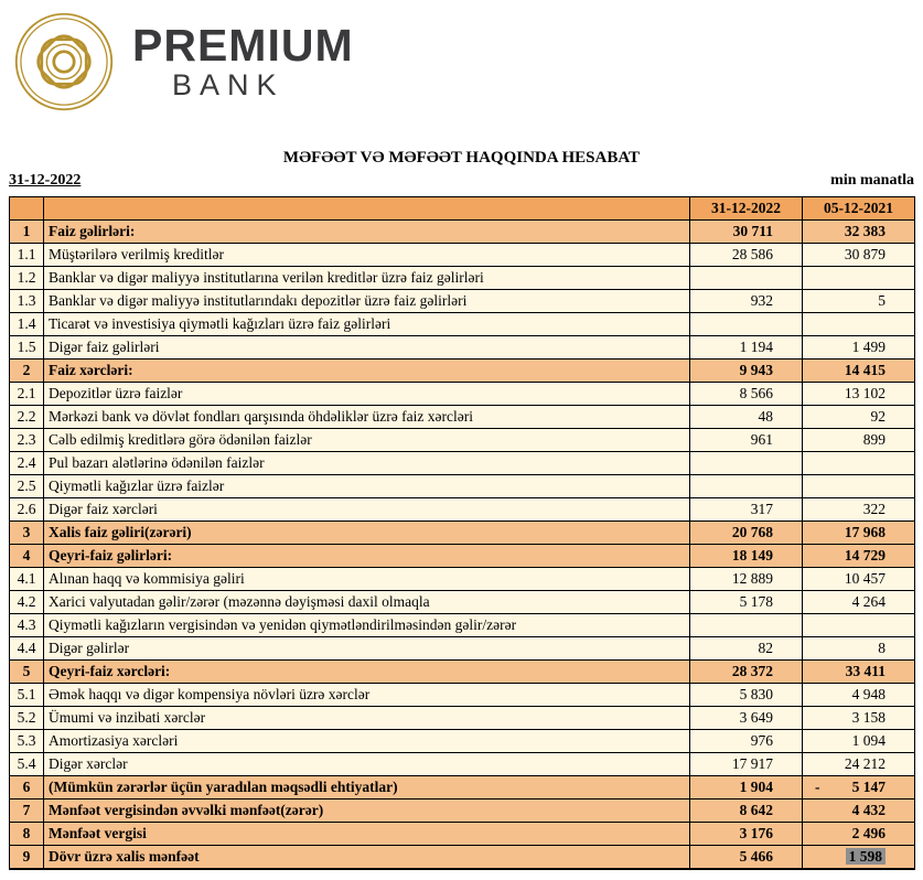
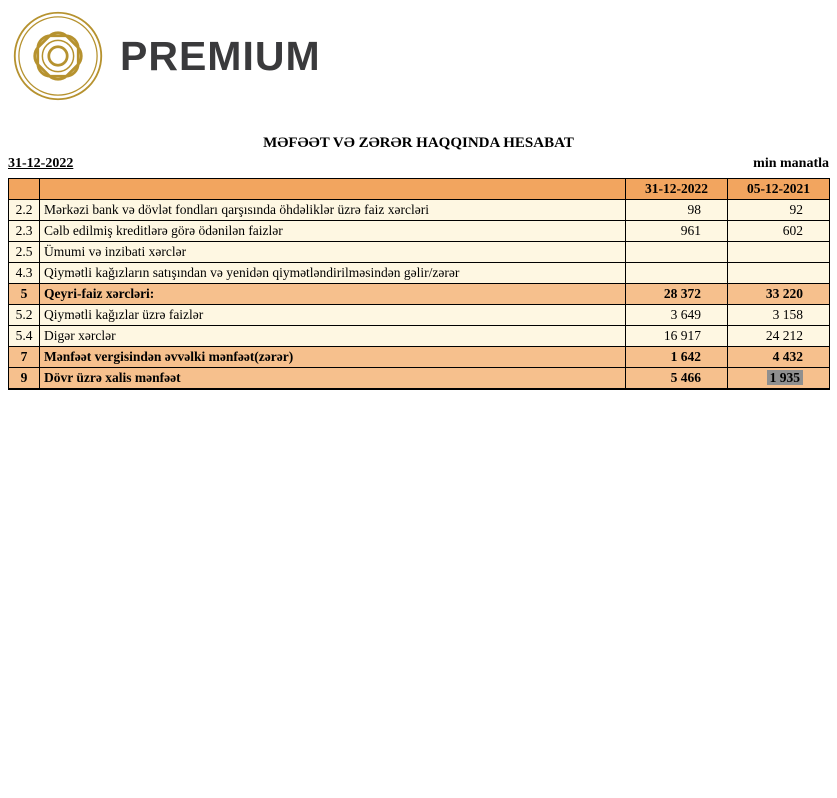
  PREMIUM
- BANK
- MƏFƏƏT VƏ MƏFƏƏT HAQQINDA HESABAT
+ MƏFƏƏT VƏ ZƏRƏR HAQQINDA HESABAT
  31-12-2022
  min manatla
  		31-12-2022	05-12-2021
- 1	Faiz gəlirləri:	30 711	32 383
- 1.1	Müştərilərə verilmiş kreditlər	28 586	30 879
- 1.2	Banklar və digər maliyyə institutlarına verilən kreditlər üzrə faiz gəlirləri
- 1.3	Banklar və digər maliyyə institutlarındakı depozitlər üzrə faiz gəlirləri	932	5
- 1.4	Ticarət və investisiya qiymətli kağızları üzrə faiz gəlirləri
- 1.5	Digər faiz gəlirləri	1 194	1 499
- 2	Faiz xərcləri:	9 943	14 415
- 2.1	Depozitlər üzrə faizlər	8 566	13 102
- 2.2	Mərkəzi bank və dövlət fondları qarşısında öhdəliklər üzrə faiz xərcləri	48	92
+ 2.2	Mərkəzi bank və dövlət fondları qarşısında öhdəliklər üzrə faiz xərcləri	98	92
- 2.3	Cəlb edilmiş kreditlərə görə ödənilən faizlər	961	899
+ 2.3	Cəlb edilmiş kreditlərə görə ödənilən faizlər	961	602
- 2.4	Pul bazarı alətlərinə ödənilən faizlər
- 2.5	Qiymətli kağızlar üzrə faizlər
+ 2.5	Ümumi və inzibati xərclər
- 2.6	Digər faiz xərcləri	317	322
- 3	Xalis faiz gəliri(zərəri)	20 768	17 968
- 4	Qeyri-faiz gəlirləri:	18 149	14 729
- 4.1	Alınan haqq və kommisiya gəliri	12 889	10 457
- 4.2	Xarici valyutadan gəlir/zərər (məzənnə dəyişməsi daxil olmaqla	5 178	4 264
- 4.3	Qiymətli kağızların vergisindən və yenidən qiymətləndirilməsindən gəlir/zərər
+ 4.3	Qiymətli kağızların satışından və yenidən qiymətləndirilməsindən gəlir/zərər
- 4.4	Digər gəlirlər	82	8
- 5	Qeyri-faiz xərcləri:	28 372	33 411
+ 5	Qeyri-faiz xərcləri:	28 372	33 220
- 5.1	Əmək haqqı və digər kompensiya növləri üzrə xərclər	5 830	4 948
- 5.2	Ümumi və inzibati xərclər	3 649	3 158
+ 5.2	Qiymətli kağızlar üzrə faizlər	3 649	3 158
- 5.3	Amortizasiya xərcləri	976	1 094
- 5.4	Digər xərclər	17 917	24 212
+ 5.4	Digər xərclər	16 917	24 212
- 6	(Mümkün zərərlər üçün yaradılan məqsədli ehtiyatlar)	1 904	- 5 147
- 7	Mənfəət vergisindən əvvəlki mənfəət(zərər)	8 642	4 432
+ 7	Mənfəət vergisindən əvvəlki mənfəət(zərər)	1 642	4 432
- 8	Mənfəət vergisi	3 176	2 496
- 9	Dövr üzrə xalis mənfəət	5 466	1 598
+ 9	Dövr üzrə xalis mənfəət	5 466	1 935
